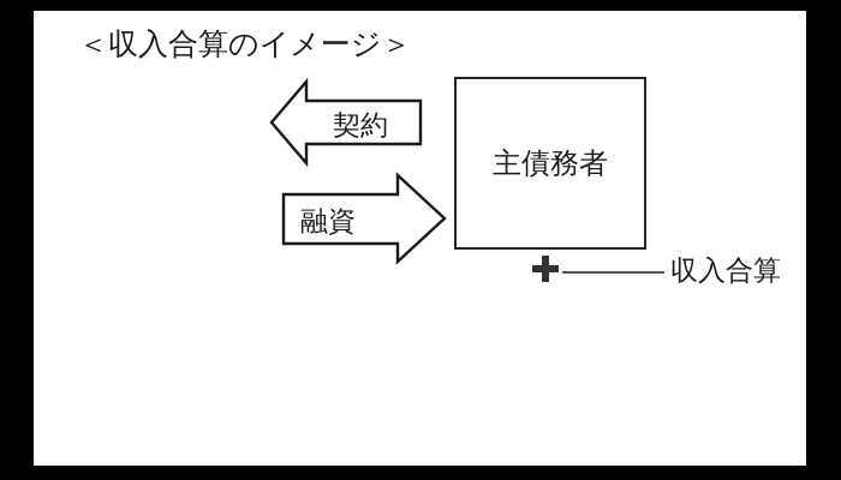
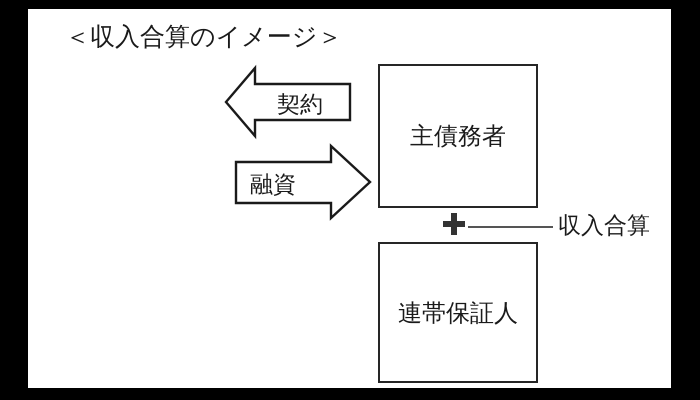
  ＜収入合算のイメージ＞
  主債務者
+ 連帯保証人
  契約
  融資
  収入合算
